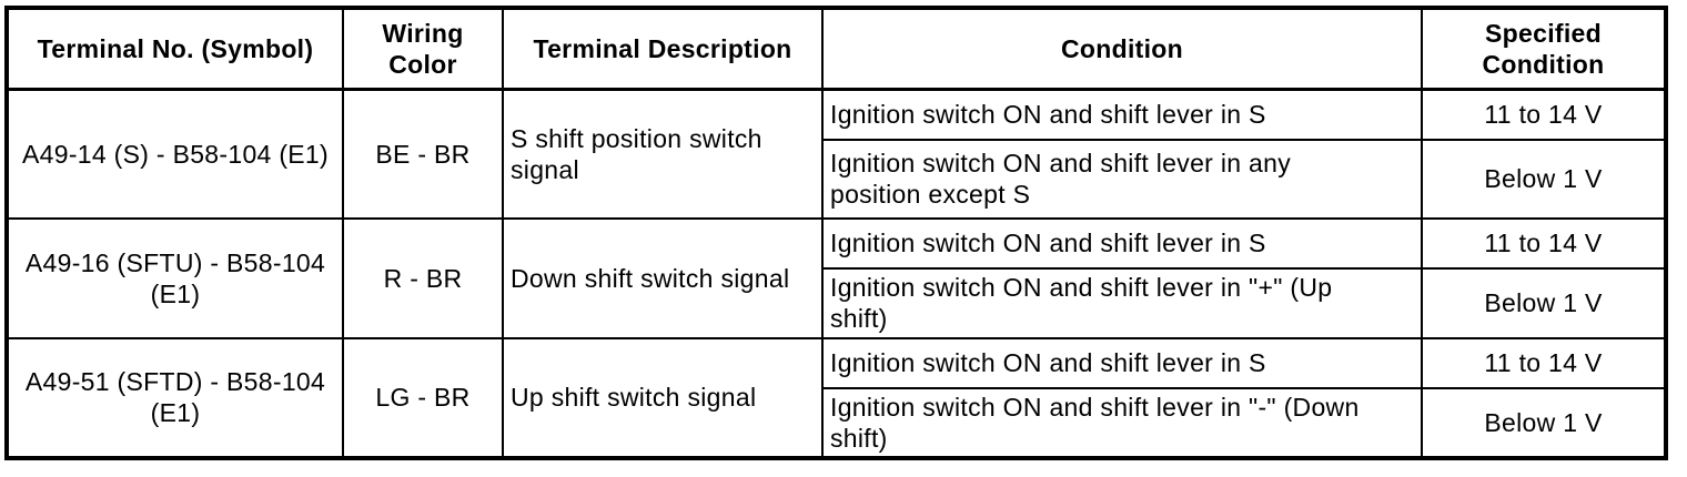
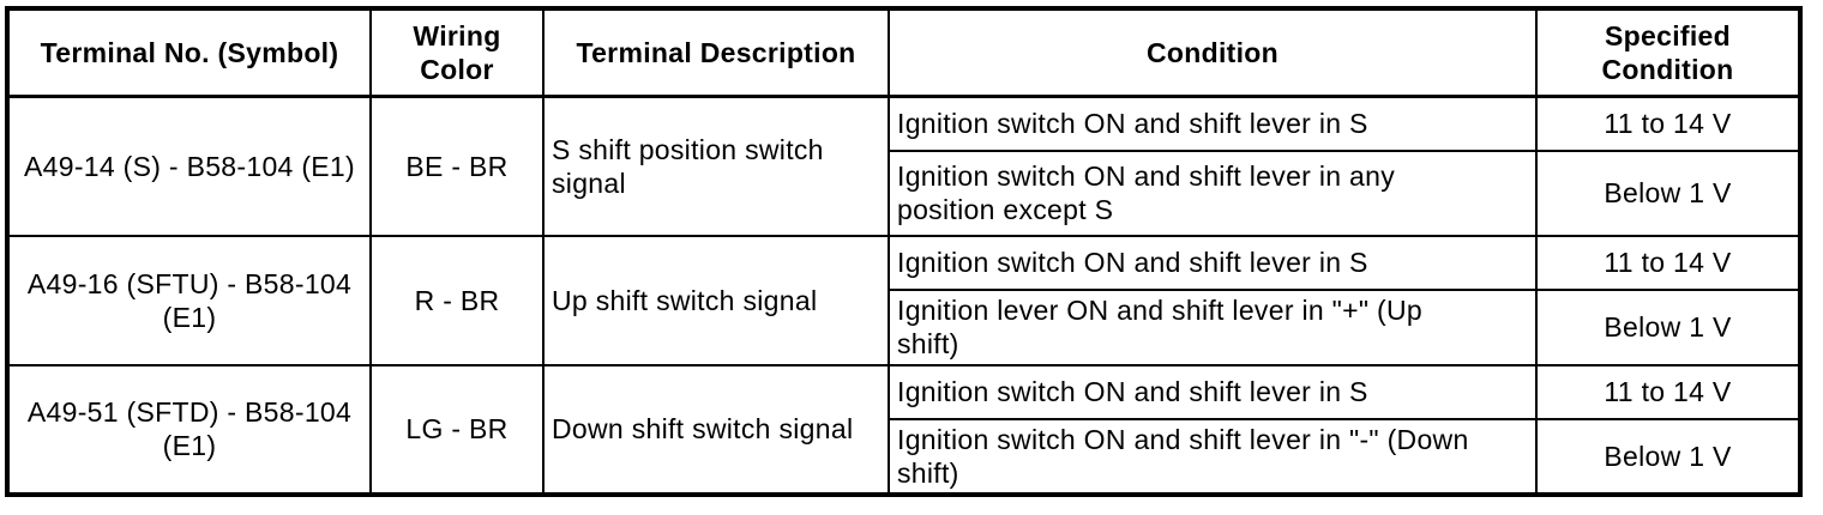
  Terminal No. (Symbol)	Wiring Color	Terminal Description	Condition	Specified Condition
  A49-14 (S) - B58-104 (E1)	BE - BR	S shift position switch signal	Ignition switch ON and shift lever in S	11 to 14 V
  Ignition switch ON and shift lever in any position except S	Below 1 V
- A49-16 (SFTU) - B58-104 (E1)	R - BR	Down shift switch signal	Ignition switch ON and shift lever in S	11 to 14 V
+ A49-16 (SFTU) - B58-104 (E1)	R - BR	Up shift switch signal	Ignition switch ON and shift lever in S	11 to 14 V
- Ignition switch ON and shift lever in "+" (Up shift)	Below 1 V
+ Ignition lever ON and shift lever in "+" (Up shift)	Below 1 V
- A49-51 (SFTD) - B58-104 (E1)	LG - BR	Up shift switch signal	Ignition switch ON and shift lever in S	11 to 14 V
+ A49-51 (SFTD) - B58-104 (E1)	LG - BR	Down shift switch signal	Ignition switch ON and shift lever in S	11 to 14 V
  Ignition switch ON and shift lever in "-" (Down shift)	Below 1 V
